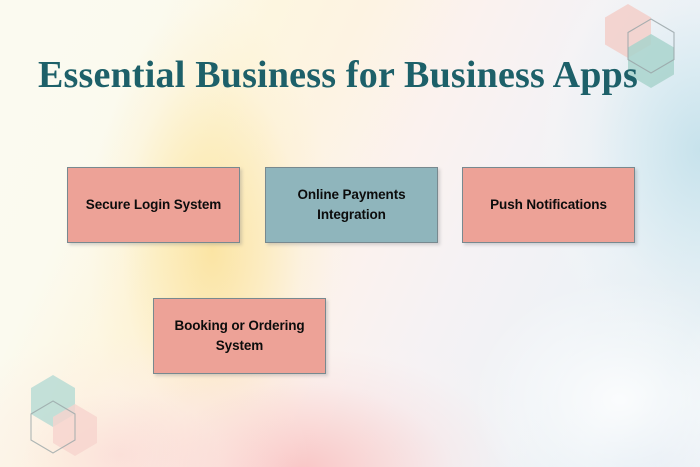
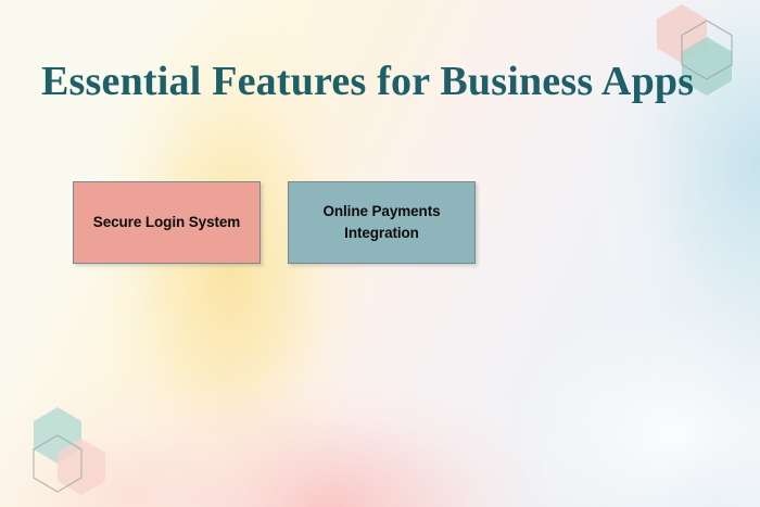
- Essential Business for Business Apps
+ Essential Features for Business Apps
  Secure Login System
  Online Payments Integration
- Push Notifications
- Booking or Ordering System
